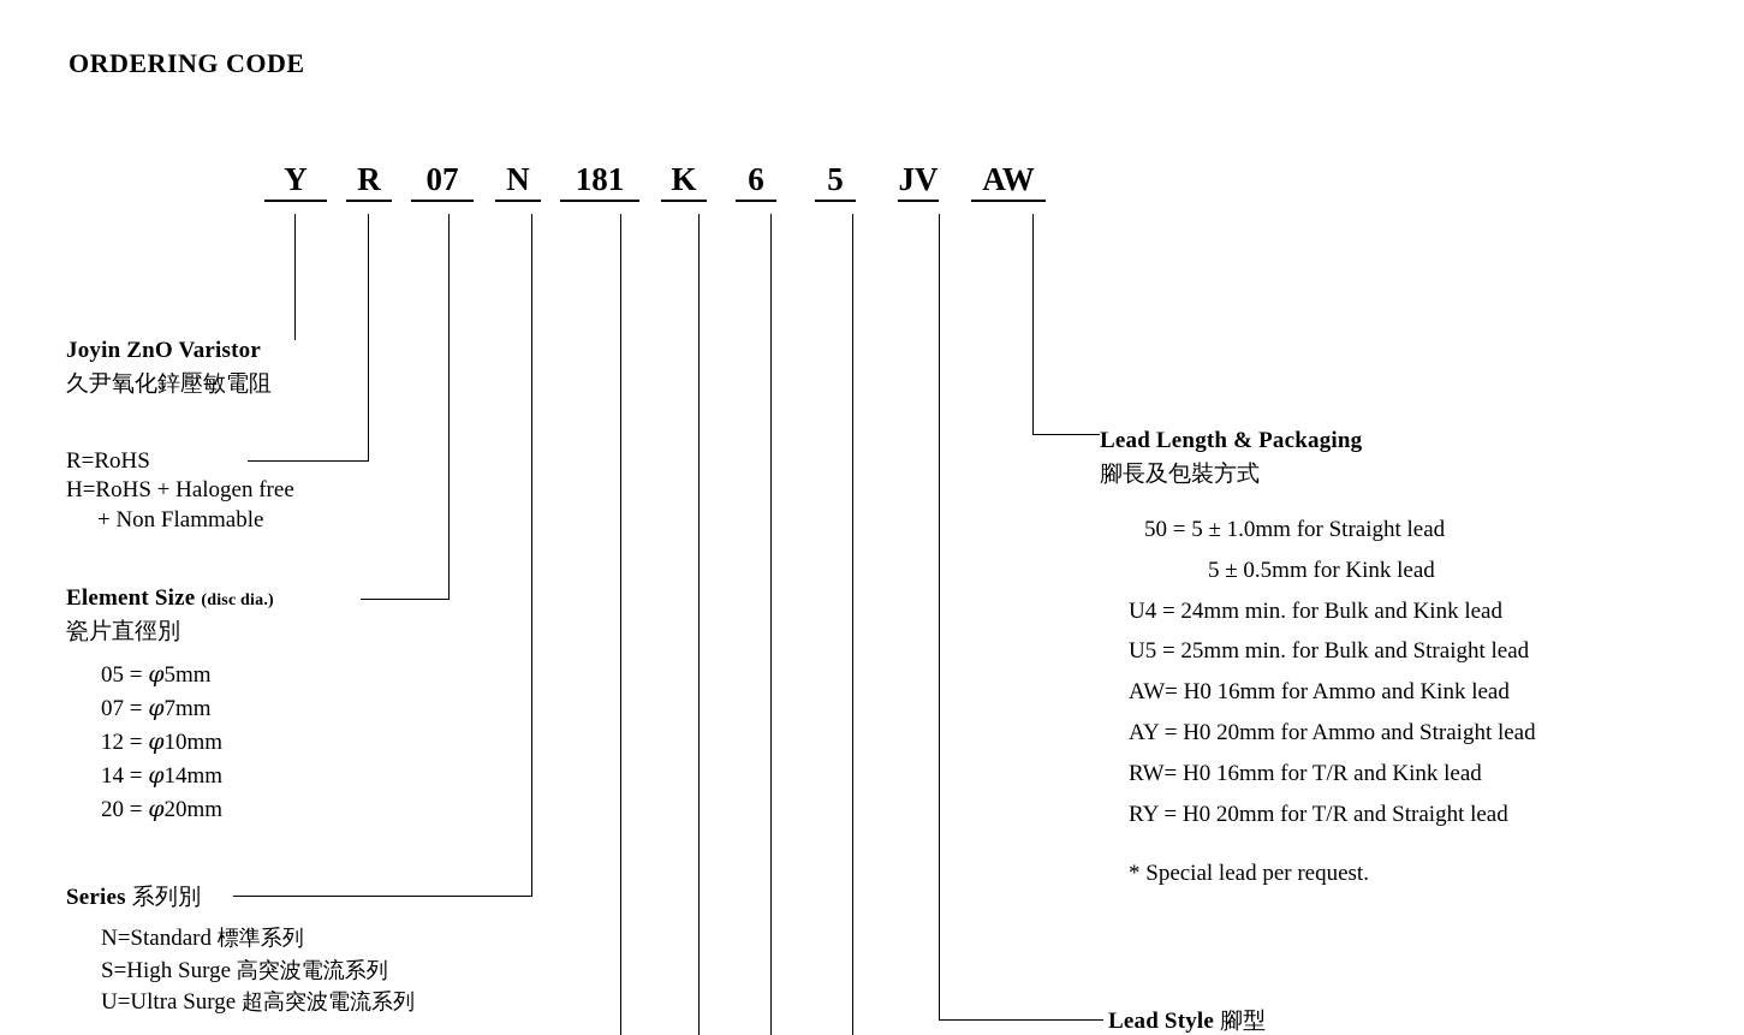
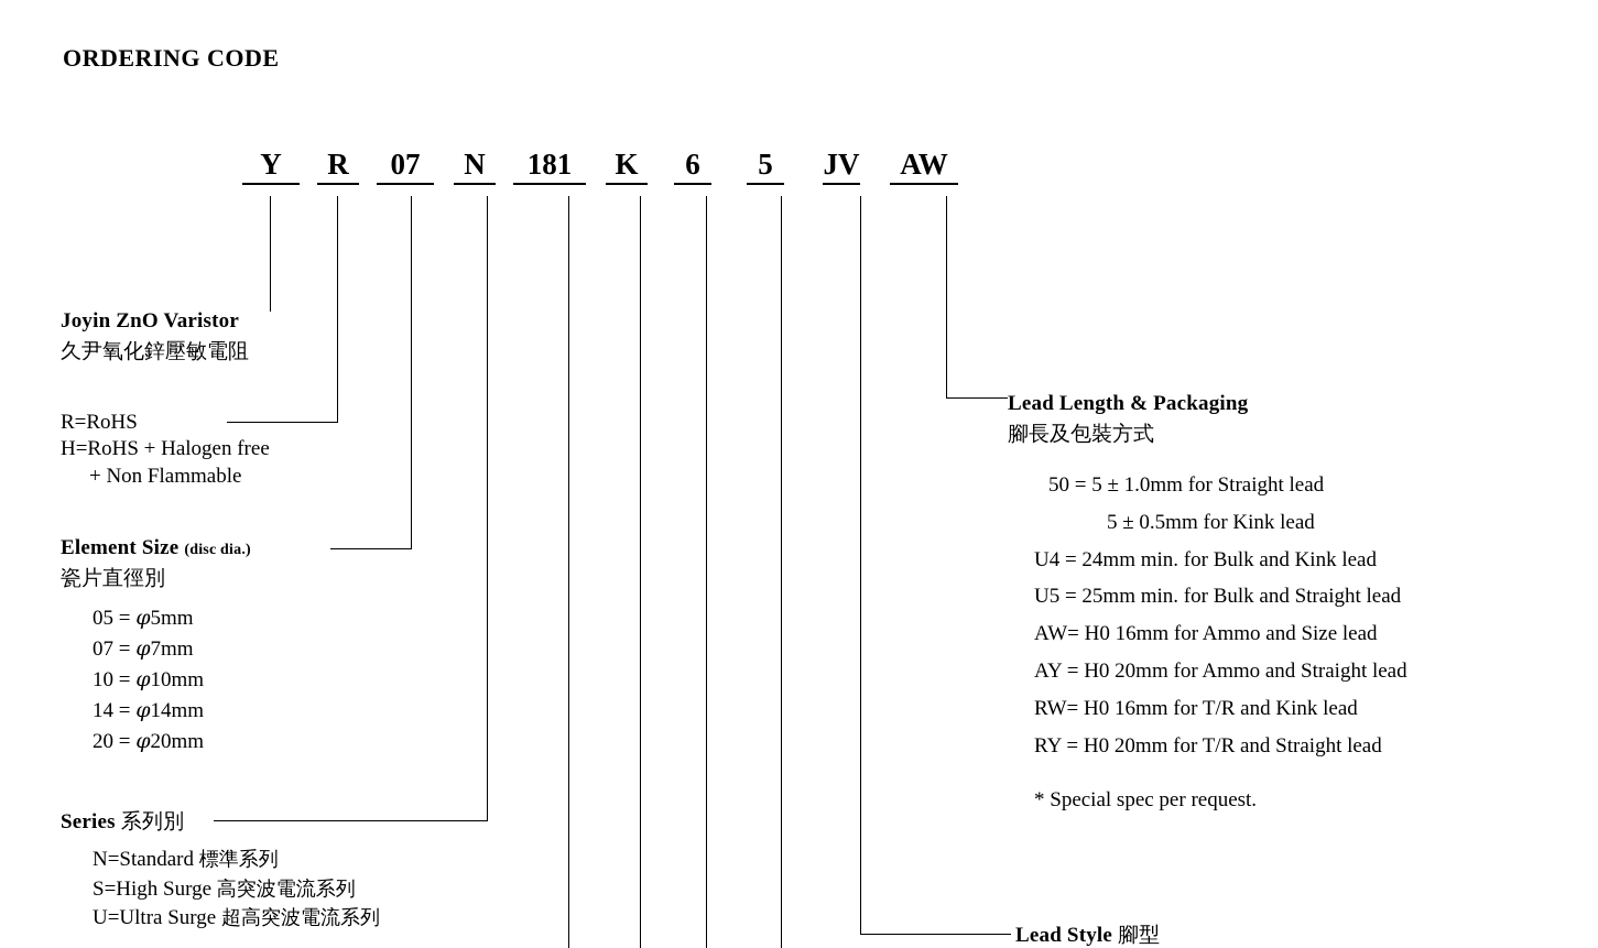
  ORDERING CODE
  Y
  R
  07
  N
  181
  K
  6
  5
  JV
  AW
  Joyin ZnO Varistor
  久尹氧化鋅壓敏電阻
  R=RoHS
  H=RoHS + Halogen free
  + Non Flammable
  Element Size (disc dia.)
  瓷片直徑別
  05 = φ5mm
  07 = φ7mm
- 12 = φ10mm
+ 10 = φ10mm
  14 = φ14mm
  20 = φ20mm
  Series 系列別
  N=Standard 標準系列
  S=High Surge 高突波電流系列
  U=Ultra Surge 超高突波電流系列
  Lead Length & Packaging
  腳長及包裝方式
  50 = 5 ± 1.0mm for Straight lead
  5 ± 0.5mm for Kink lead
  U4 = 24mm min. for Bulk and Kink lead
  U5 = 25mm min. for Bulk and Straight lead
- AW= H0 16mm for Ammo and Kink lead
+ AW= H0 16mm for Ammo and Size lead
  AY = H0 20mm for Ammo and Straight lead
  RW= H0 16mm for T/R and Kink lead
  RY = H0 20mm for T/R and Straight lead
- * Special lead per request.
+ * Special spec per request.
  Lead Style 腳型
